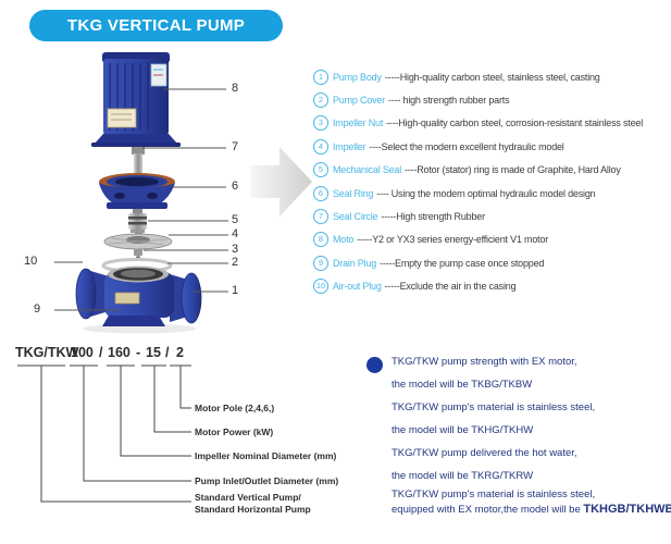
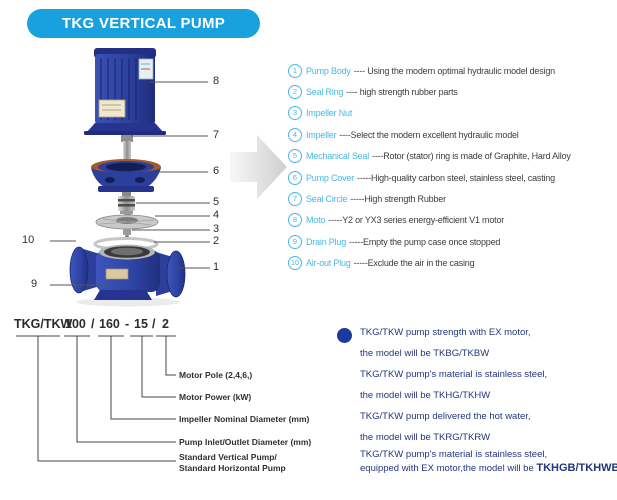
  TKG VERTICAL PUMP
  8
  7
  6
  5
  4
  3
  2
  1
  10
  9
  1
  Pump Body
- -----High-quality carbon steel, stainless steel, casting
+ ---- Using the modern optimal hydraulic model design
  2
- Pump Cover
+ Seal Ring
  ---- high strength rubber parts
  3
  Impeller Nut
- ----High-quality carbon steel, corrosion-resistant stainless steel
  4
  Impeller
  ----Select the modern excellent hydraulic model
  5
  Mechanical Seal
  ----Rotor (stator) ring is made of Graphite, Hard Alloy
  6
- Seal Ring
+ Pump Cover
- ---- Using the modern optimal hydraulic model design
+ -----High-quality carbon steel, stainless steel, casting
  7
  Seal Circle
  -----High strength Rubber
  8
  Moto
  -----Y2 or YX3 series energy-efficient V1 motor
  9
  Drain Plug
  -----Empty the pump case once stopped
  10
  Air-out Plug
  -----Exclude the air in the casing
  TKG/TKW
  100
  /
  160
  -
  15
  /
  2
  Motor Pole (2,4,6,)
  Motor Power (kW)
  Impeller Nominal Diameter (mm)
  Pump Inlet/Outlet Diameter (mm)
  Standard Vertical Pump/
  Standard Horizontal Pump
  TKG/TKW pump strength with EX motor,
  the model will be TKBG/TKBW
  TKG/TKW pump's material is stainless steel,
  the model will be TKHG/TKHW
  TKG/TKW pump delivered the hot water,
  the model will be TKRG/TKRW
  TKG/TKW pump's material is stainless steel,
  equipped with EX motor,the model will be TKHGB/TKHWB
